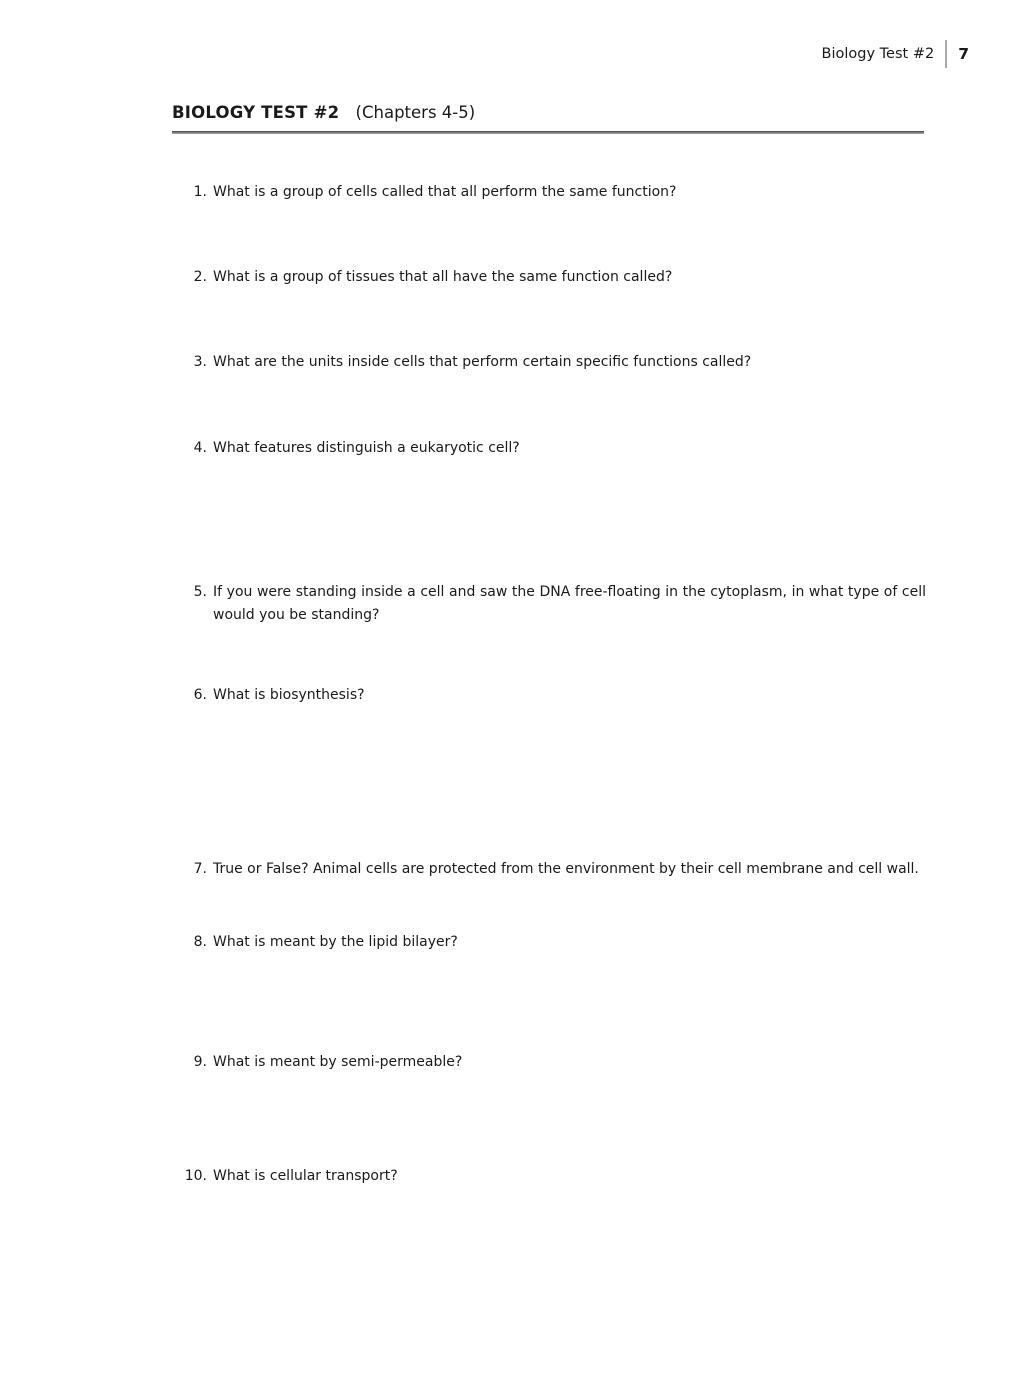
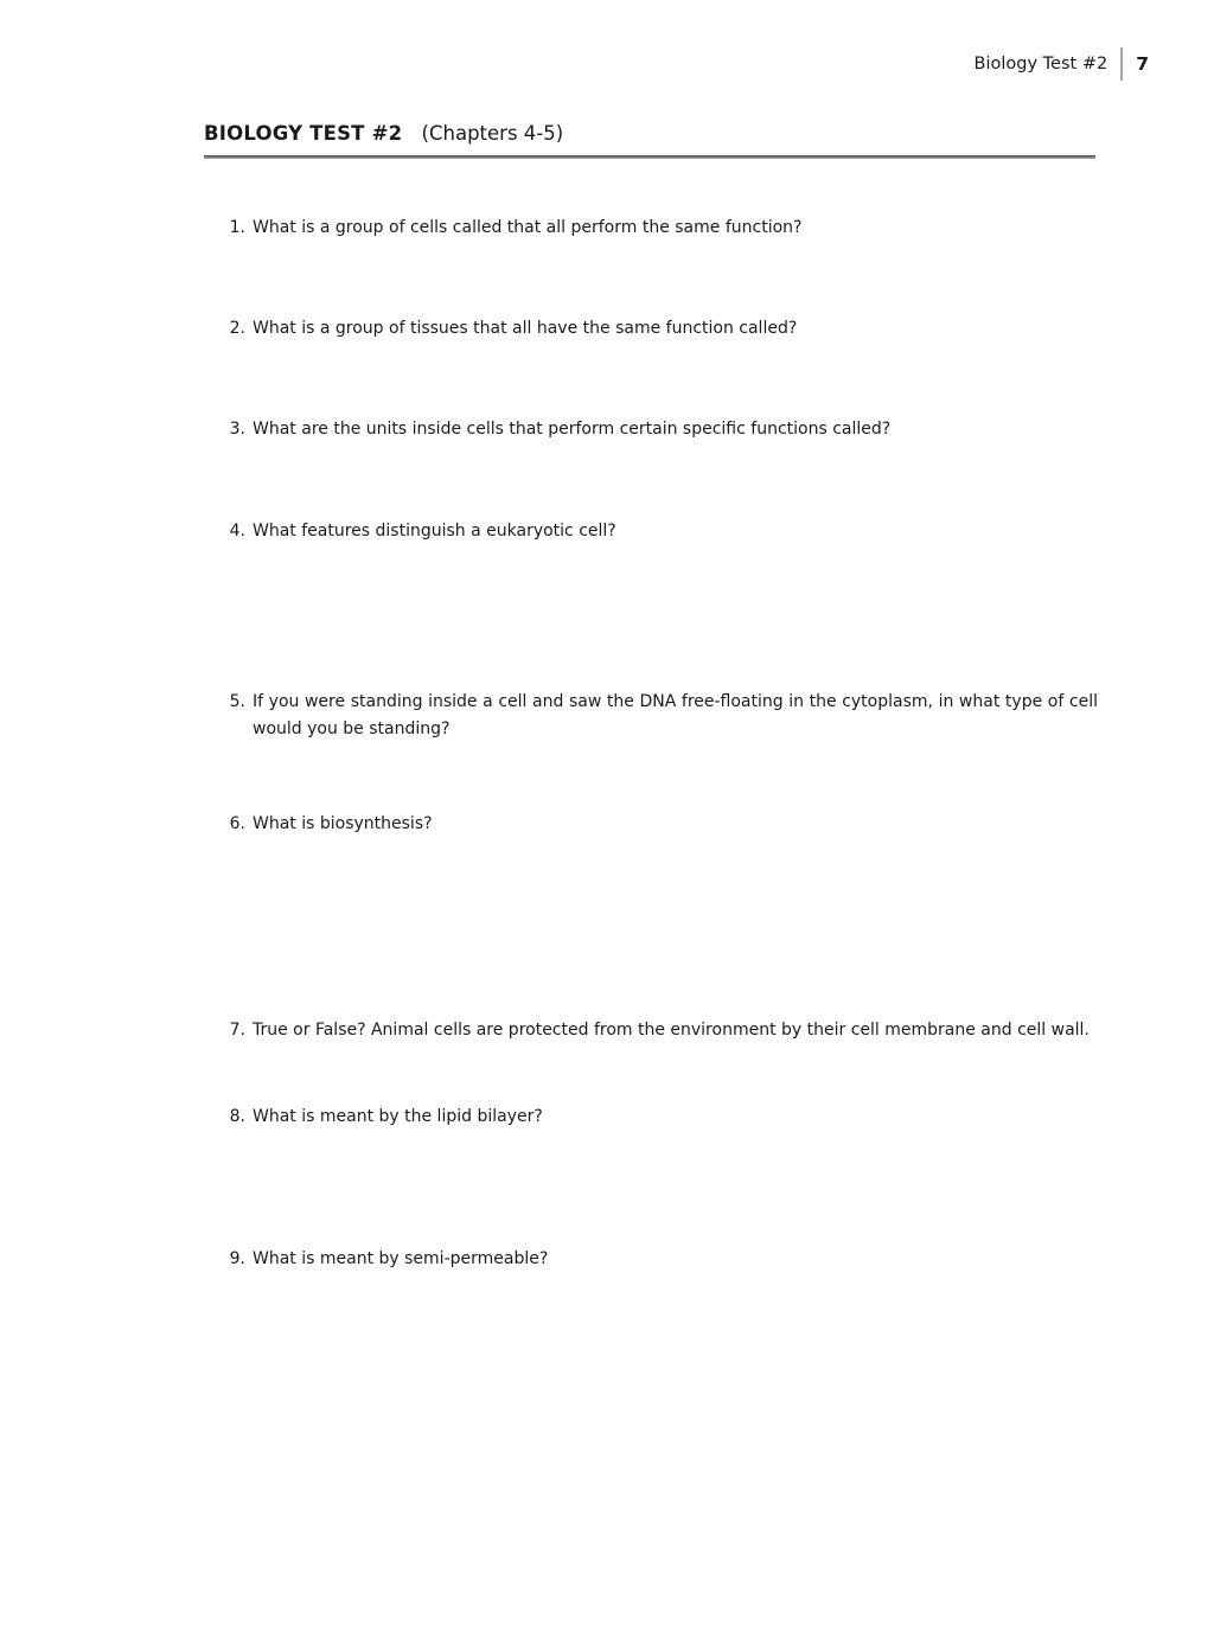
  Biology Test #2
  7
  BIOLOGY TEST #2 (Chapters 4-5)
  1.
  What is a group of cells called that all perform the same function?
  2.
  What is a group of tissues that all have the same function called?
  3.
  What are the units inside cells that perform certain specific functions called?
  4.
  What features distinguish a eukaryotic cell?
  5.
  If you were standing inside a cell and saw the DNA free-floating in the cytoplasm, in what type of cell would you be standing?
  6.
  What is biosynthesis?
  7.
  True or False? Animal cells are protected from the environment by their cell membrane and cell wall.
  8.
  What is meant by the lipid bilayer?
  9.
  What is meant by semi-permeable?
- 10.
- What is cellular transport?
